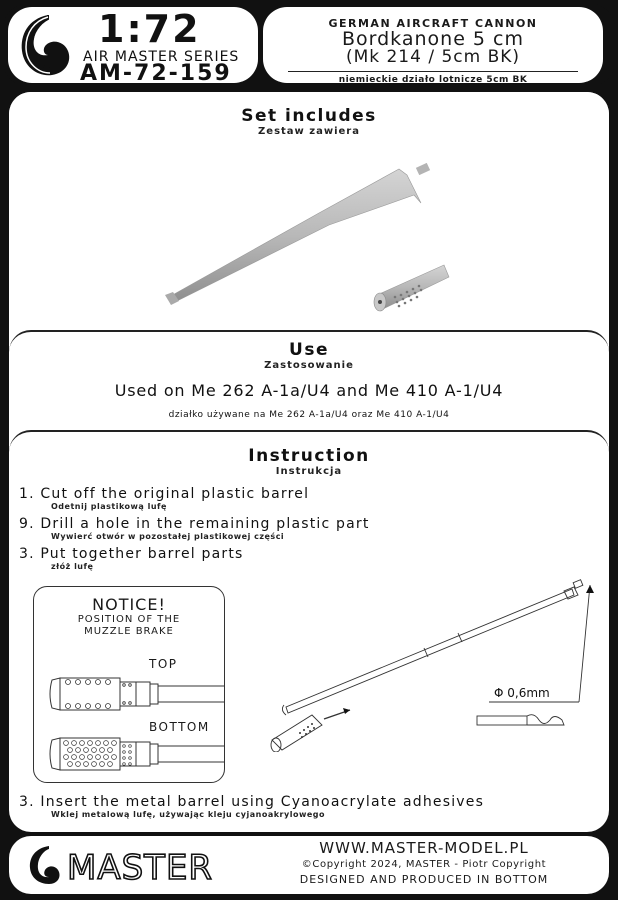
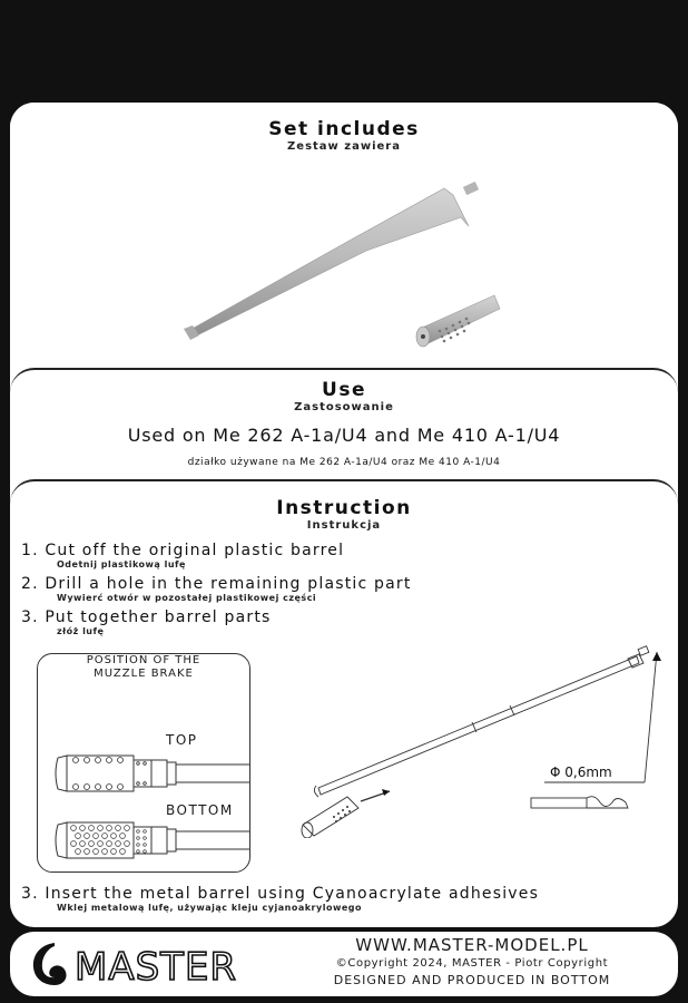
- 1:72
- AIR MASTER SERIES
- AM-72-159
- GERMAN AIRCRAFT CANNON
- Bordkanone 5 cm
- (Mk 214 / 5cm BK)
- niemieckie działo lotnicze 5cm BK
  Set includes
  Zestaw zawiera
  Use
  Zastosowanie
  Used on Me 262 A-1a/U4 and Me 410 A-1/U4
  działko używane na Me 262 A-1a/U4 oraz Me 410 A-1/U4
  Instruction
  Instrukcja
  1. Cut off the original plastic barrel
  Odetnij plastikową lufę
- 9. Drill a hole in the remaining plastic part
+ 2. Drill a hole in the remaining plastic part
  Wywierć otwór w pozostałej plastikowej części
  3. Put together barrel parts
  złóż lufę
- NOTICE!
  POSITION OF THE
  MUZZLE BRAKE
  TOP
  BOTTOM
  Φ 0,6mm
  3. Insert the metal barrel using Cyanoacrylate adhesives
  Wklej metalową lufę, używając kleju cyjanoakrylowego
  MASTER
  WWW.MASTER-MODEL.PL
  ©Copyright 2024, MASTER - Piotr Copyright
  DESIGNED AND PRODUCED IN BOTTOM
